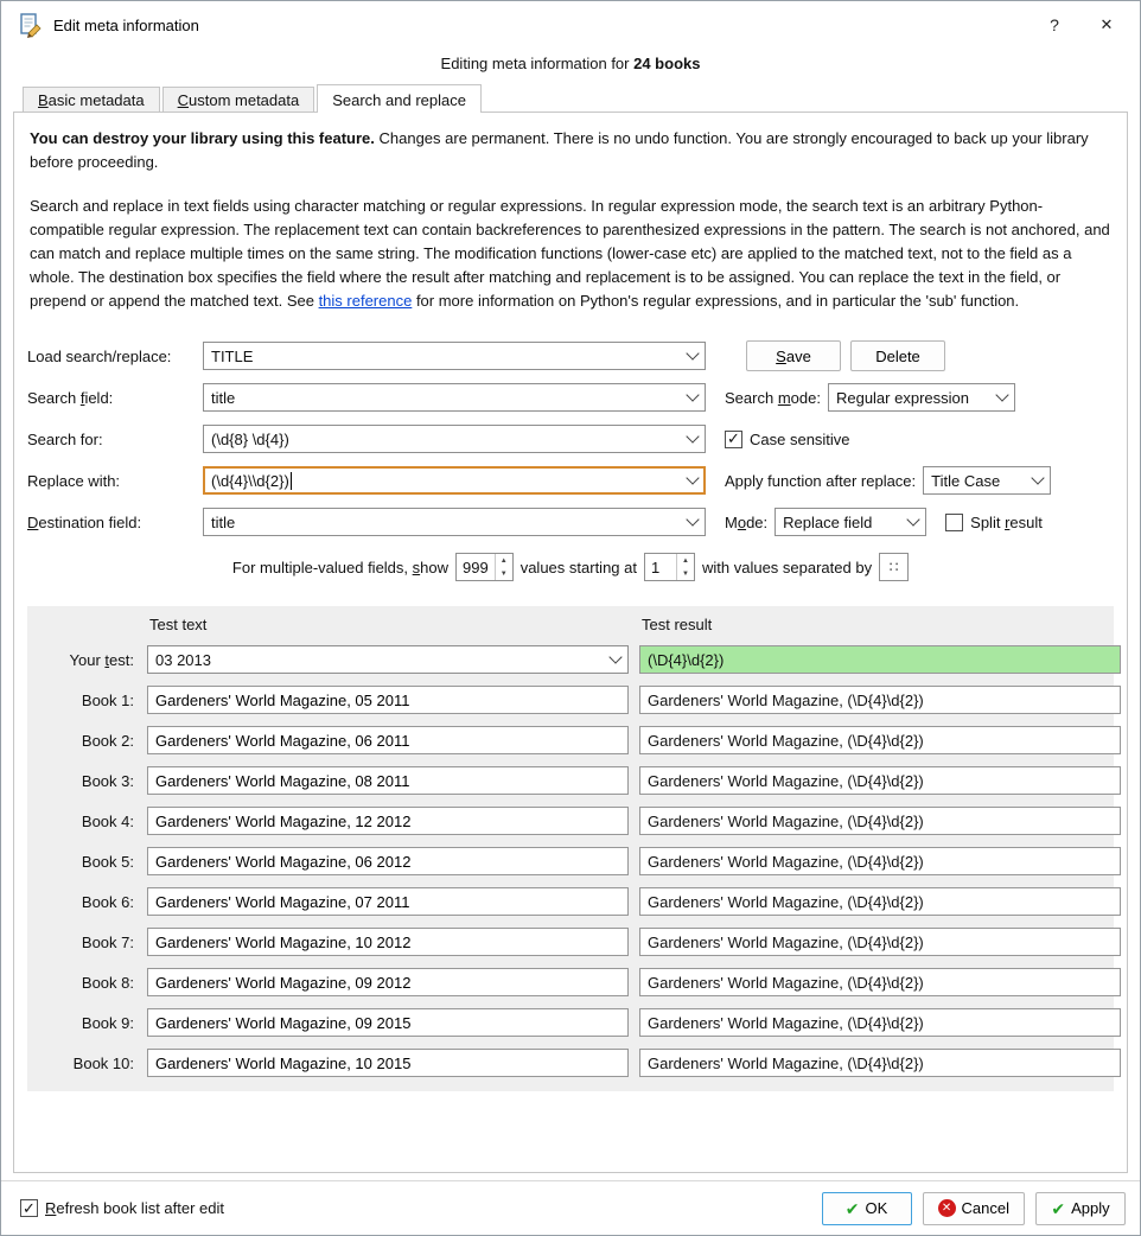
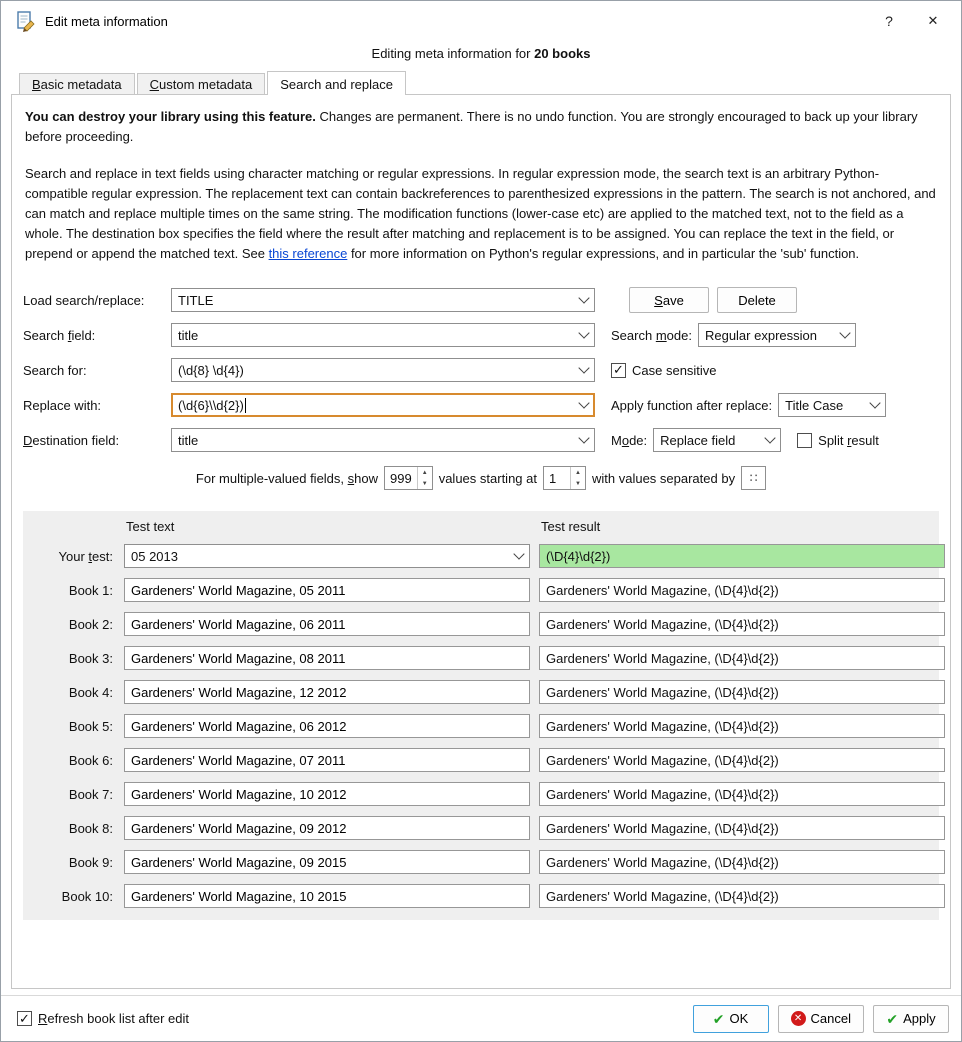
  Edit meta information
  ?
  ✕
- Editing meta information for 24 books
+ Editing meta information for 20 books
  Basic metadata
  Custom metadata
  Search and replace
  You can destroy your library using this feature. Changes are permanent. There is no undo function. You are strongly encouraged to back up your library before proceeding.
  Search and replace in text fields using character matching or regular expressions. In regular expression mode, the search text is an arbitrary Python-compatible regular expression. The replacement text can contain backreferences to parenthesized expressions in the pattern. The search is not anchored, and can match and replace multiple times on the same string. The modification functions (lower-case etc) are applied to the matched text, not to the field as a whole. The destination box specifies the field where the result after matching and replacement is to be assigned. You can replace the text in the field, or prepend or append the matched text. See this reference for more information on Python's regular expressions, and in particular the 'sub' function.
  Load search/replace:
  TITLE
  Save
  Delete
  Search field:
  title
  Search mode:
  Regular expression
  Search for:
  (\d{8} \d{4})
  Case sensitive
  Replace with:
- (\d{4}\\d{2})
+ (\d{6}\\d{2})
  Apply function after replace:
  Title Case
  Destination field:
  title
  Mode:
  Replace field
  Split result
  For multiple-valued fields, show
  999
  values starting at
  1
  with values separated by
  ∷
  Test text
  Test result
  Your test:
- 03 2013
+ 05 2013
  (\D{4}\d{2})
  Book 1:
  Gardeners' World Magazine, 05 2011
  Gardeners' World Magazine, (\D{4}\d{2})
  Book 2:
  Gardeners' World Magazine, 06 2011
  Gardeners' World Magazine, (\D{4}\d{2})
  Book 3:
  Gardeners' World Magazine, 08 2011
  Gardeners' World Magazine, (\D{4}\d{2})
  Book 4:
  Gardeners' World Magazine, 12 2012
  Gardeners' World Magazine, (\D{4}\d{2})
  Book 5:
  Gardeners' World Magazine, 06 2012
  Gardeners' World Magazine, (\D{4}\d{2})
  Book 6:
  Gardeners' World Magazine, 07 2011
  Gardeners' World Magazine, (\D{4}\d{2})
  Book 7:
  Gardeners' World Magazine, 10 2012
  Gardeners' World Magazine, (\D{4}\d{2})
  Book 8:
  Gardeners' World Magazine, 09 2012
  Gardeners' World Magazine, (\D{4}\d{2})
  Book 9:
  Gardeners' World Magazine, 09 2015
  Gardeners' World Magazine, (\D{4}\d{2})
  Book 10:
  Gardeners' World Magazine, 10 2015
  Gardeners' World Magazine, (\D{4}\d{2})
  Refresh book list after edit
  ✔
  OK
  ✕
  Cancel
  ✔
  Apply
